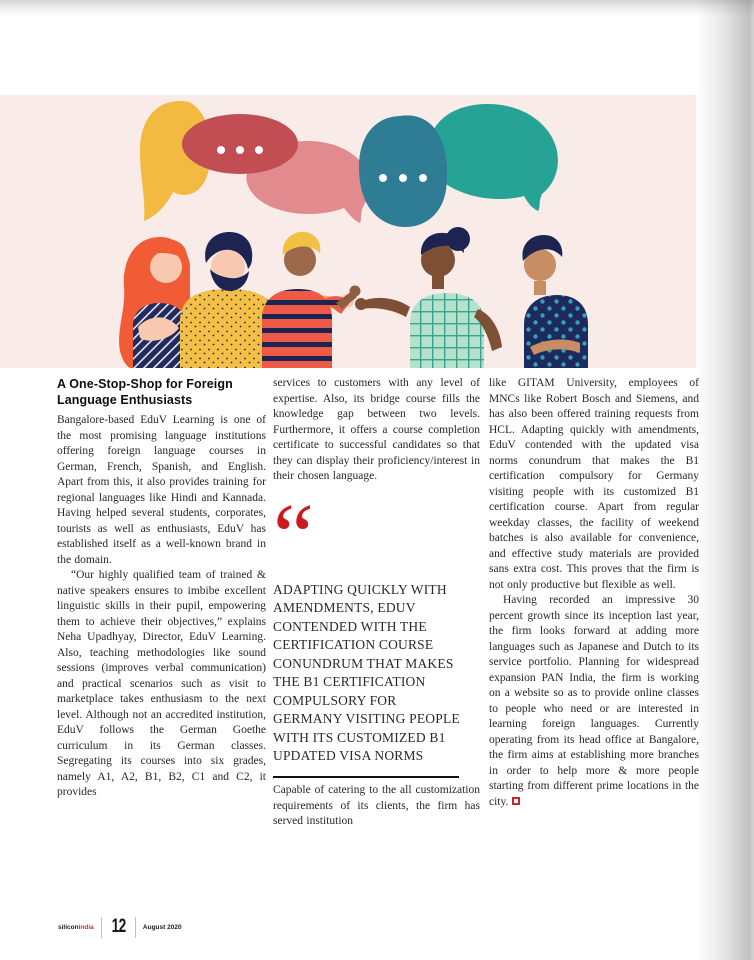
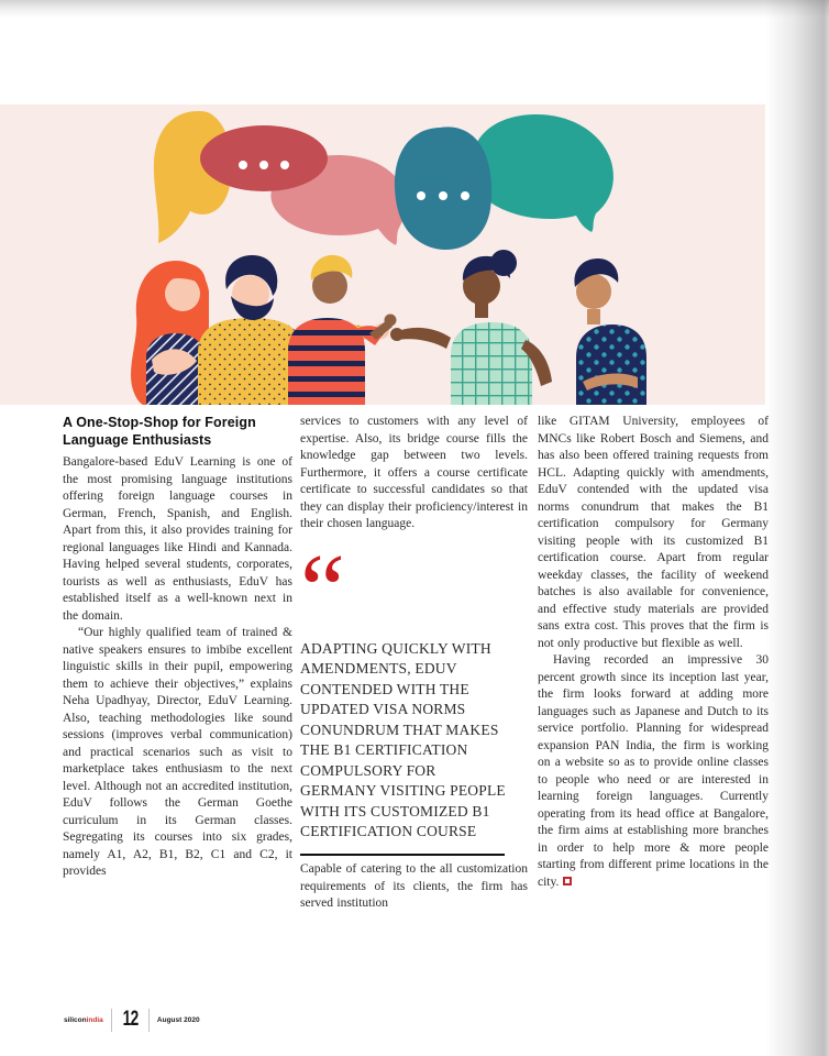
  A One-Stop-Shop for Foreign
  Language Enthusiasts
- Bangalore-based EduV Learning is one of the most promising language institutions offering foreign language courses in German, French, Spanish, and English. Apart from this, it also provides training for regional languages like Hindi and Kannada. Having helped several students, corporates, tourists as well as enthusiasts, EduV has established itself as a well-known brand in the domain.
+ Bangalore-based EduV Learning is one of the most promising language institutions offering foreign language courses in German, French, Spanish, and English. Apart from this, it also provides training for regional languages like Hindi and Kannada. Having helped several students, corporates, tourists as well as enthusiasts, EduV has established itself as a well-known next in the domain.
  “Our highly qualified team of trained & native speakers ensures to imbibe excellent linguistic skills in their pupil, empowering them to achieve their objectives,” explains Neha Upadhyay, Director, EduV Learning. Also, teaching methodologies like sound sessions (improves verbal communication) and practical scenarios such as visit to marketplace takes enthusiasm to the next level. Although not an accredited institution, EduV follows the German Goethe curriculum in its German classes. Segregating its courses into six grades, namely A1, A2, B1, B2, C1 and C2, it provides
- services to customers with any level of expertise. Also, its bridge course fills the knowledge gap between two levels. Furthermore, it offers a course completion certificate to successful candidates so that they can display their proficiency/interest in their chosen language.
+ services to customers with any level of expertise. Also, its bridge course fills the knowledge gap between two levels. Furthermore, it offers a course certificate certificate to successful candidates so that they can display their proficiency/interest in their chosen language.
  “
  ADAPTING QUICKLY WITH
  AMENDMENTS, EDUV
  CONTENDED WITH THE
- CERTIFICATION COURSE
+ UPDATED VISA NORMS
  CONUNDRUM THAT MAKES
  THE B1 CERTIFICATION
  COMPULSORY FOR
  GERMANY VISITING PEOPLE
  WITH ITS CUSTOMIZED B1
- UPDATED VISA NORMS
+ CERTIFICATION COURSE
  Capable of catering to the all customization requirements of its clients, the firm has served institution
  like GITAM University, employees o MNCs like Robert Bosch and Siemens, an has also been offered training requests from HCL. Adapting quickly with amendments EduV contended with the updated vis norms conundrum that makes the B certification compulsory for German visiting people with its customized B certification course. Apart from regula weekday classes, the facility of weeken batches is also available for convenience and effective study materials are provide sans extra cost. This proves that the firm i not only productive but flexible as well.
  Having recorded an impressive 3 percent growth since its inception last year the firm looks forward at adding mor languages such as Japanese and Dutch to it service portfolio. Planning for widesprea expansion PAN India, the firm is workin on a website so as to provide online classe to people who need or are interested i learning foreign languages. Currentl operating from its head office at Bangalore the firm aims at establishing more branche in order to help more & more peopl starting from different prime locations in th city.
  12
